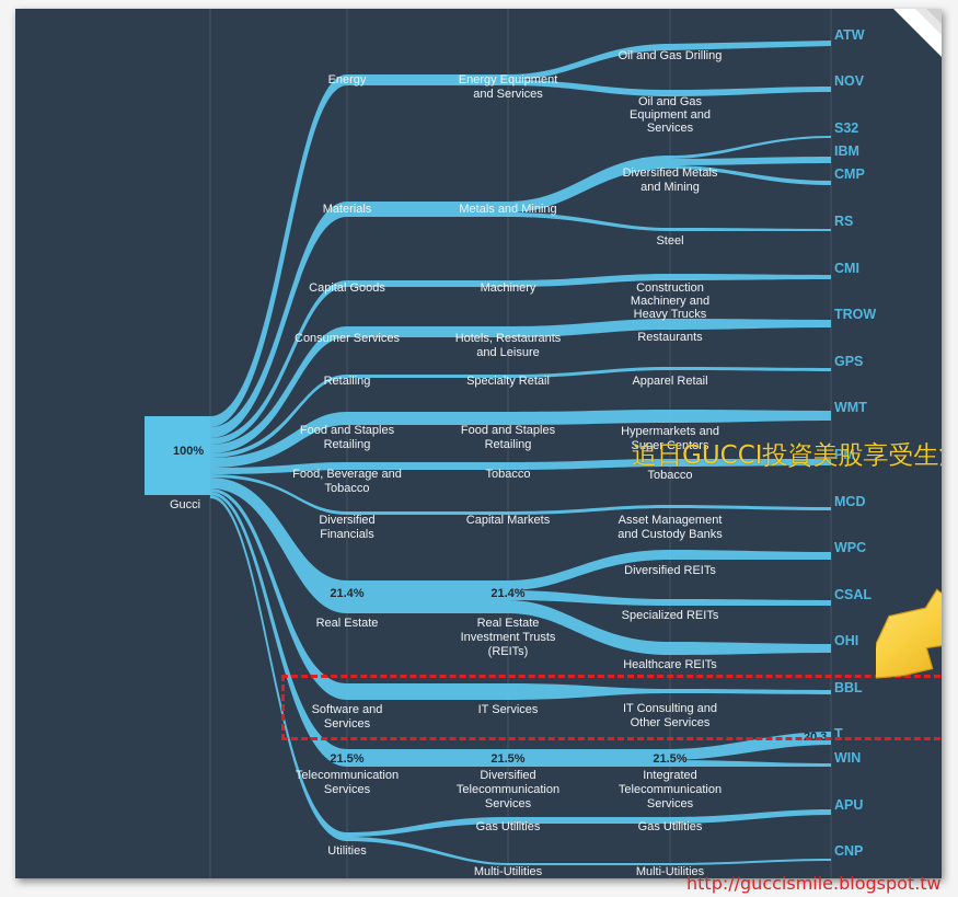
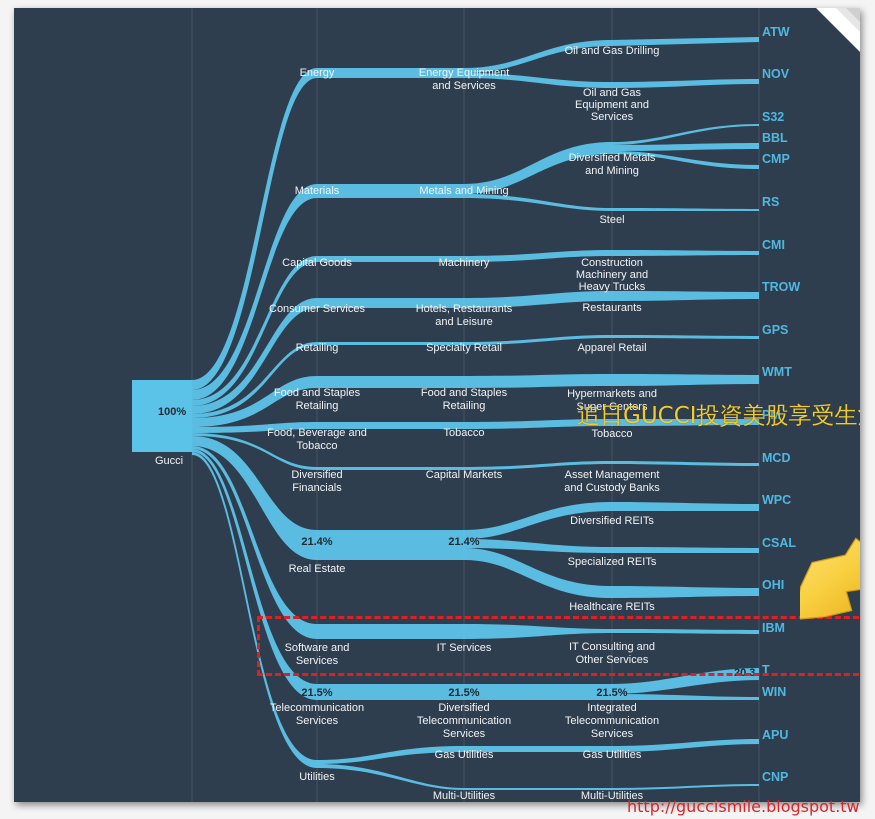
  Energy
  Materials
  Capital Goods
  Consumer Services
  Retailing
  Food and Staples Retailing
  Food, Beverage and Tobacco
  Diversified Financials
  Real Estate
  Software and Services
  Telecommunication Services
  Utilities
  Energy Equipment and Services
  Metals and Mining
  Machinery
  Hotels, Restaurants and Leisure
  Specialty Retail
  Food and Staples Retailing
  Tobacco
  Capital Markets
- Real Estate Investment Trusts (REITs)
  IT Services
  Diversified Telecommunication Services
  Gas Utilities
  Multi-Utilities
  Oil and Gas Drilling
  Oil and Gas Equipment and Services
  Diversified Metals and Mining
  Steel
  Construction Machinery and Heavy Trucks
  Restaurants
  Apparel Retail
  Hypermarkets and Super Centers
  Tobacco
  Asset Management and Custody Banks
  Diversified REITs
  Specialized REITs
  Healthcare REITs
  IT Consulting and Other Services
  Integrated Telecommunication Services
  Gas Utilities
  Multi-Utilities
  ATW
  NOV
  S32
- IBM
+ BBL
  CMP
  RS
  CMI
  TROW
  GPS
  WMT
  PM
  MCD
  WPC
  CSAL
  OHI
- BBL
+ IBM
  T
  WIN
  APU
  CNP
  100%
  21.4%
  21.4%
  21.5%
  21.5%
  21.5%
  20.3
  Gucci
  追日GUCCI投資美股享受生
  http://guccismile.blogspot.tw
